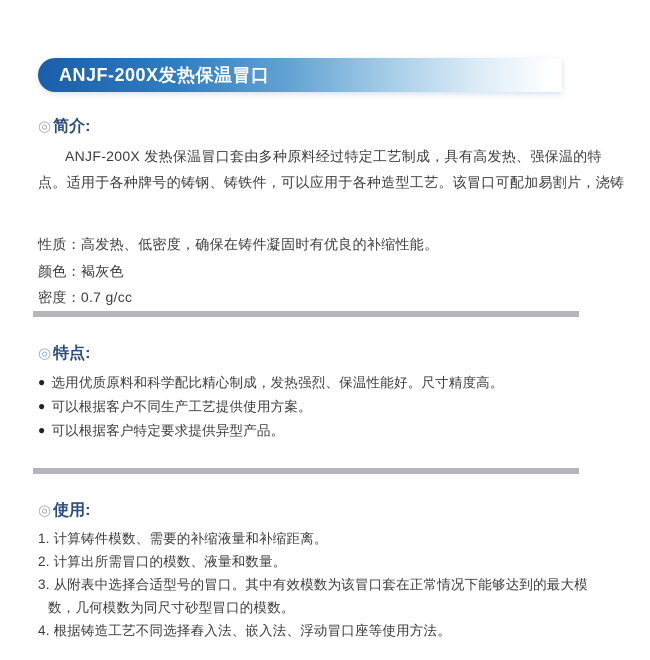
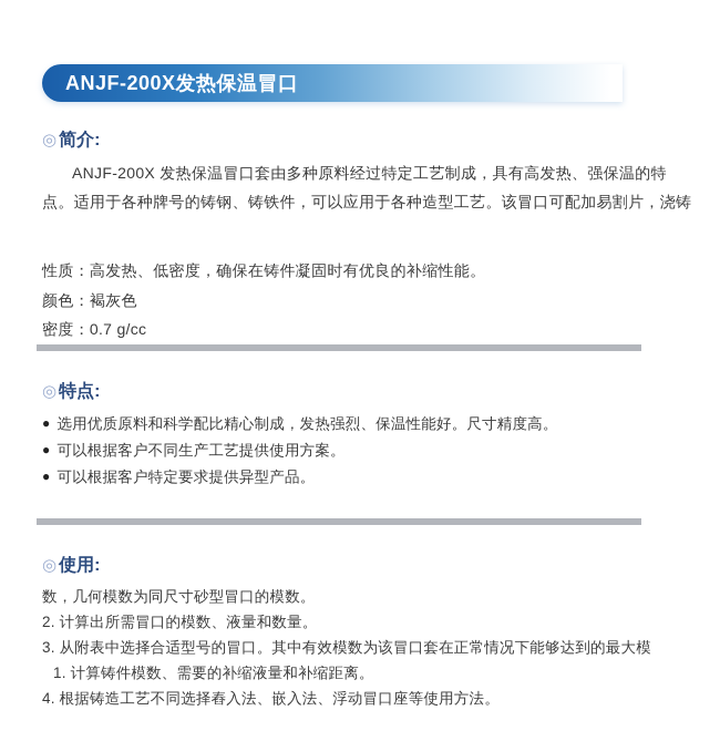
  ANJF-200X发热保温冒口
  ◎简介:
  ANJF-200X 发热保温冒口套由多种原料经过特定工艺制成，具有高发热、强保温的特
  点。适用于各种牌号的铸钢、铸铁件，可以应用于各种造型工艺。该冒口可配加易割片，浇铸
  性质：高发热、低密度，确保在铸件凝固时有优良的补缩性能。
  颜色：褐灰色
  密度：0.7 g/cc
  ◎特点:
  ● 选用优质原料和科学配比精心制成，发热强烈、保温性能好。尺寸精度高。
  ● 可以根据客户不同生产工艺提供使用方案。
  ● 可以根据客户特定要求提供异型产品。
  ◎使用:
- 1. 计算铸件模数、需要的补缩液量和补缩距离。
+ 数，几何模数为同尺寸砂型冒口的模数。
  2. 计算出所需冒口的模数、液量和数量。
  3. 从附表中选择合适型号的冒口。其中有效模数为该冒口套在正常情况下能够达到的最大模
- 数，几何模数为同尺寸砂型冒口的模数。
+ 1. 计算铸件模数、需要的补缩液量和补缩距离。
  4. 根据铸造工艺不同选择舂入法、嵌入法、浮动冒口座等使用方法。
